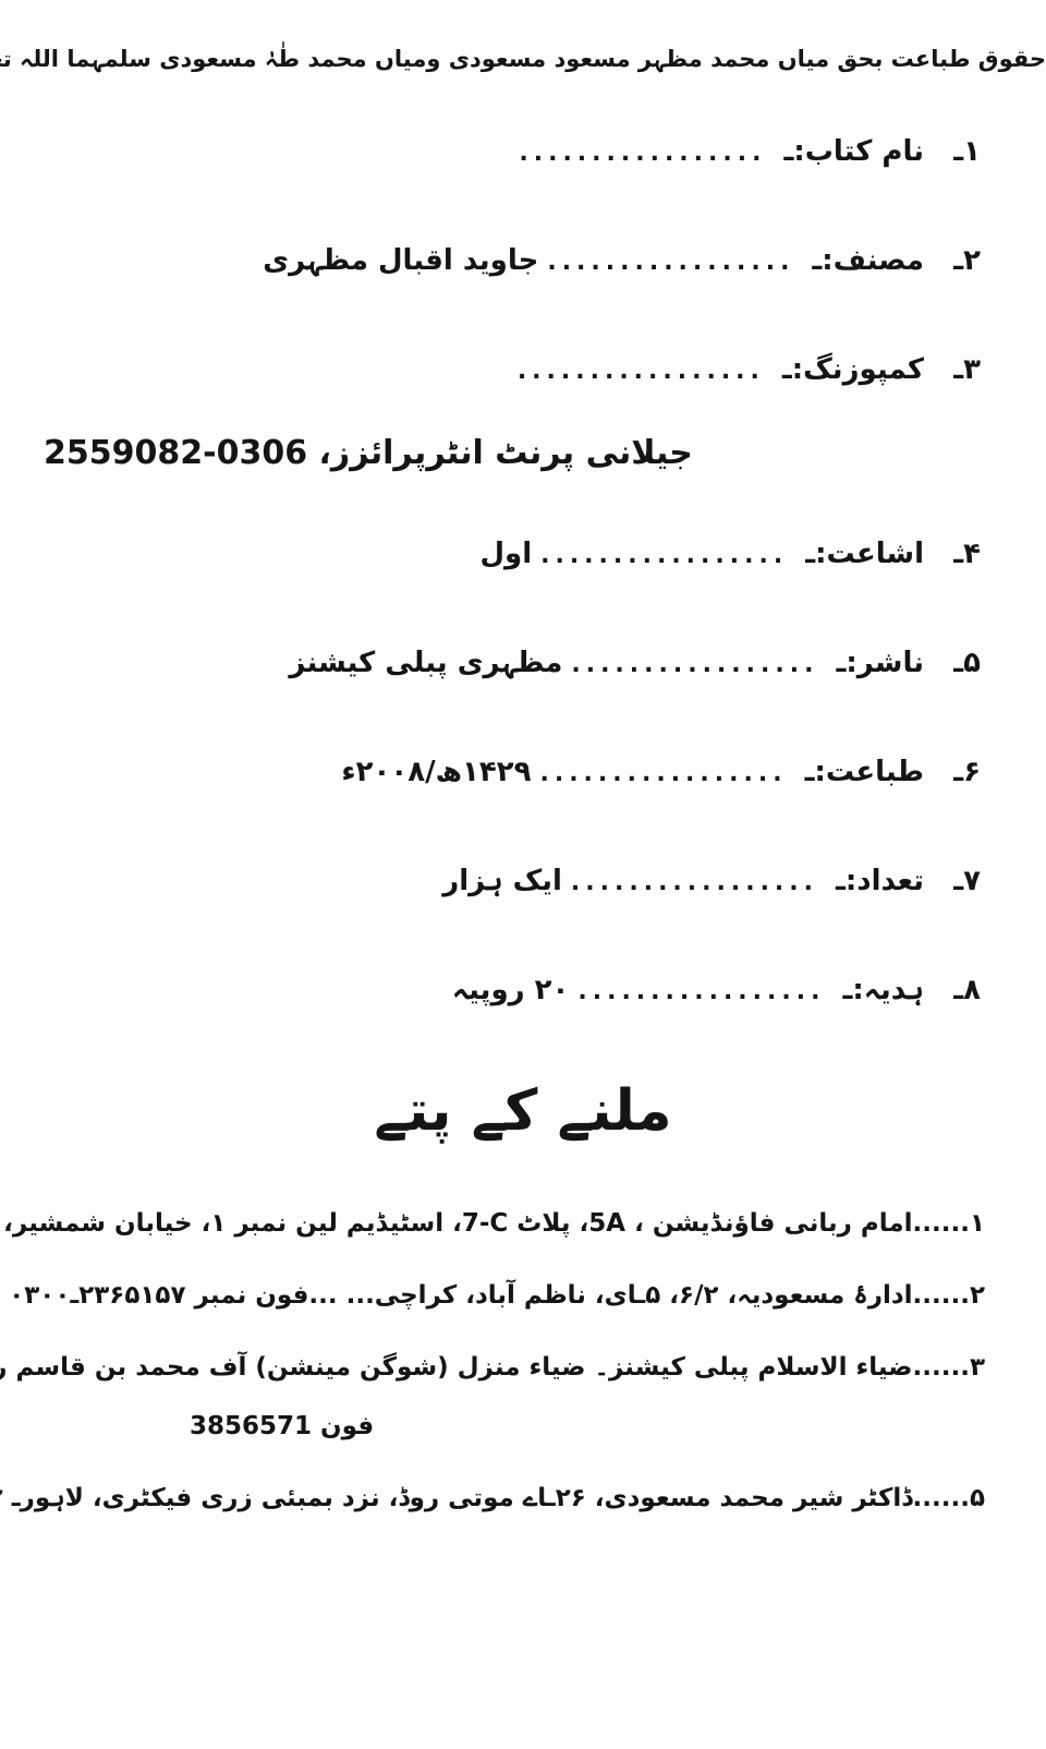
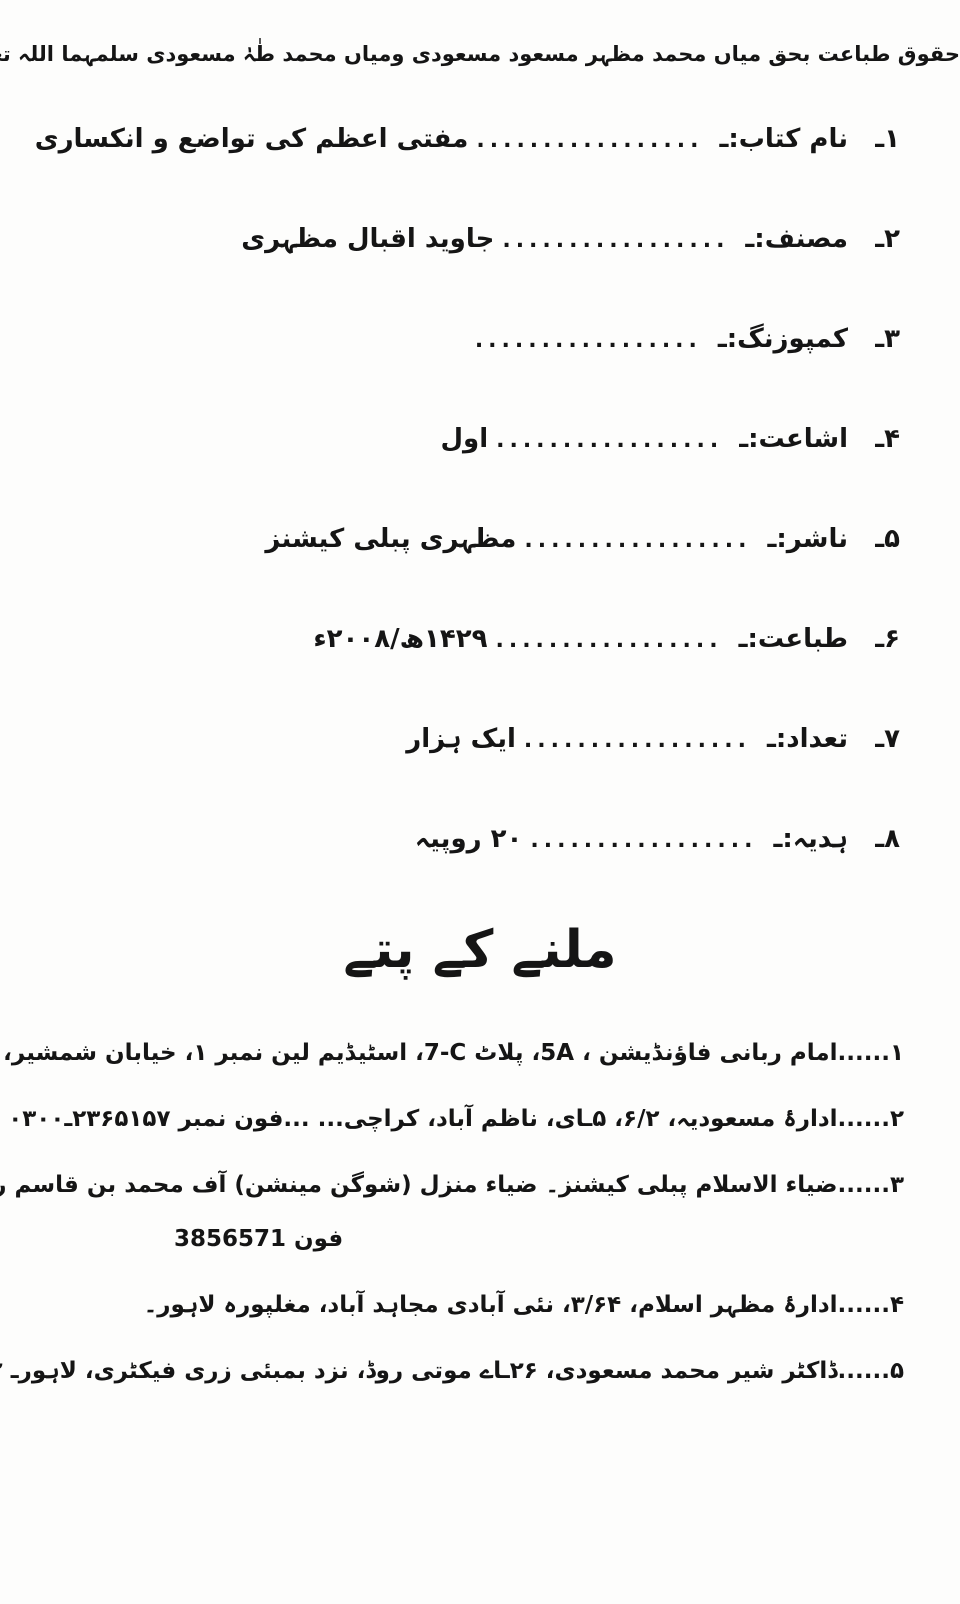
  حقوق طباعت بحق میاں محمد مظہر مسعود مسعودی ومیاں محمد طٰہٰ مسعودی سلمہما اللہ ت
  ۱ـ
  نام کتاب:ـ
  .................
+ مفتی اعظم کی تواضع و انکساری
  ۲ـ
  مصنف:ـ
  .................
  جاوید اقبال مظہری
  ۳ـ
  کمپوزنگ:ـ
  .................
- جیلانی پرنٹ انٹرپرائزز، 0306-2559082
  ۴ـ
  اشاعت:ـ
  .................
  اول
  ۵ـ
  ناشر:ـ
  .................
  مظہری پبلی کیشنز
  ۶ـ
  طباعت:ـ
  .................
  ۱۴۲۹ھ/۲۰۰۸ء
  ۷ـ
  تعداد:ـ
  .................
  ایک ہزار
  ۸ـ
  ہدیہ:ـ
  .................
  ۲۰ روپیہ
  ملنے کے پتے
  ۱......امام ربانی فاؤنڈیشن ، 5A، پلاٹ 7-C‬، اسٹیڈیم لین نمبر ۱، خیابان شمشیر،
  ۲......ادارۂ مسعودیہ، ۶/۲، ۵ـای، ناظم آباد، کراچی... ...فون نمبر ۰۳۰۰ـ۲۳۶۵۱۵۷
  ۳......ضیاء الاسلام پبلی کیشنز۔ ضیاء منزل (شوگن مینشن) آف محمد بن قاسم
  فون 3856571
+ ۴......ادارۂ مظہر اسلام، ۳/۶۴، نئی آبادی مجاہد آباد، مغلپورہ لاہور۔
  ۵......ڈاکٹر شیر محمد مسعودی، ۲۶ـاے موتی روڈ، نزد بمبئی زری فیکٹری، لاہورـ
